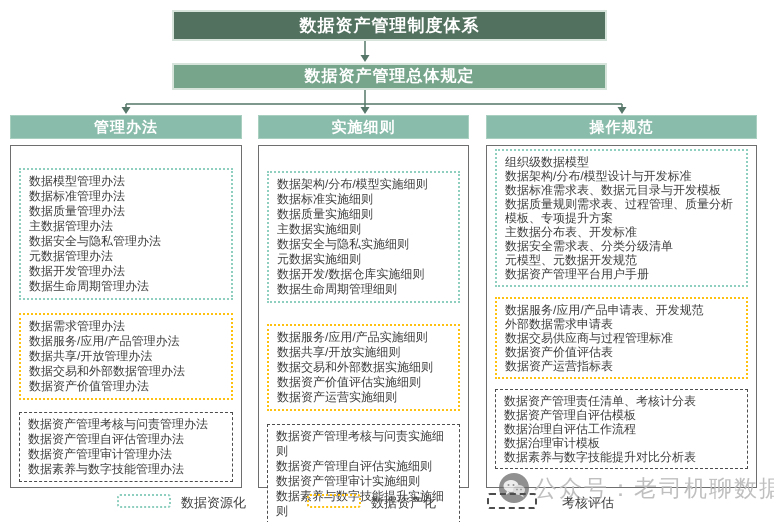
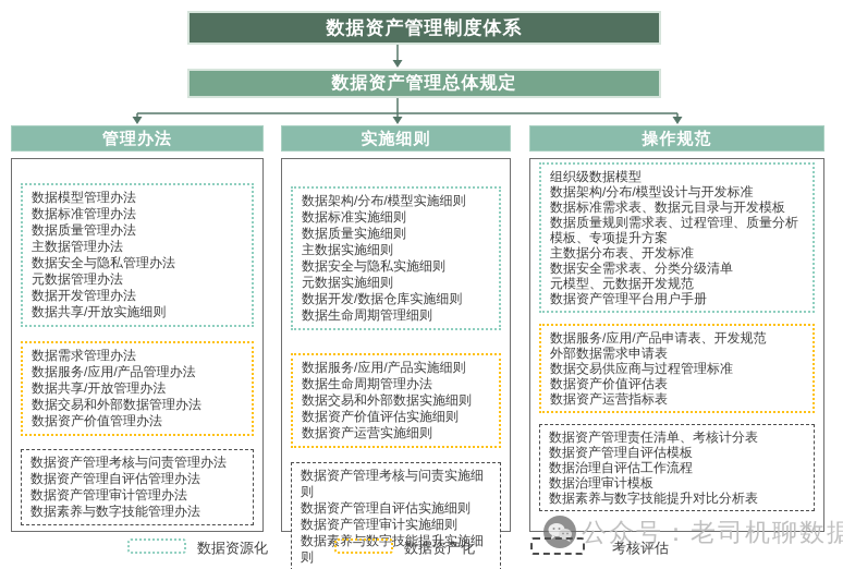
  数据资产管理制度体系
  数据资产管理总体规定
  管理办法
  数据模型管理办法
  数据标准管理办法
  数据质量管理办法
  主数据管理办法
  数据安全与隐私管理办法
  元数据管理办法
  数据开发管理办法
- 数据生命周期管理办法
+ 数据共享/开放实施细则
  数据需求管理办法
  数据服务/应用/产品管理办法
  数据共享/开放管理办法
  数据交易和外部数据管理办法
  数据资产价值管理办法
  数据资产管理考核与问责管理办法
  数据资产管理自评估管理办法
  数据资产管理审计管理办法
  数据素养与数字技能管理办法
  实施细则
  数据架构/分布/模型实施细则
  数据标准实施细则
  数据质量实施细则
  主数据实施细则
  数据安全与隐私实施细则
  元数据实施细则
  数据开发/数据仓库实施细则
  数据生命周期管理细则
  数据服务/应用/产品实施细则
- 数据共享/开放实施细则
+ 数据生命周期管理办法
  数据交易和外部数据实施细则
  数据资产价值评估实施细则
  数据资产运营实施细则
  数据资产管理考核与问责实施细则
  数据资产管理自评估实施细则
  数据资产管理审计实施细则
  数据素养与数字技能提升实施细则
  操作规范
  组织级数据模型
  数据架构/分布/模型设计与开发标准
  数据标准需求表、数据元目录与开发模板
  数据质量规则需求表、过程管理、质量分析模板、专项提升方案
  主数据分布表、开发标准
  数据安全需求表、分类分级清单
  元模型、元数据开发规范
  数据资产管理平台用户手册
  数据服务/应用/产品申请表、开发规范
  外部数据需求申请表
  数据交易供应商与过程管理标准
  数据资产价值评估表
  数据资产运营指标表
  数据资产管理责任清单、考核计分表
  数据资产管理自评估模板
  数据治理自评估工作流程
  数据治理审计模板
  数据素养与数字技能提升对比分析表
  公众号：老司机聊数据
  数据资源化
  数据资产化
  考核评估
